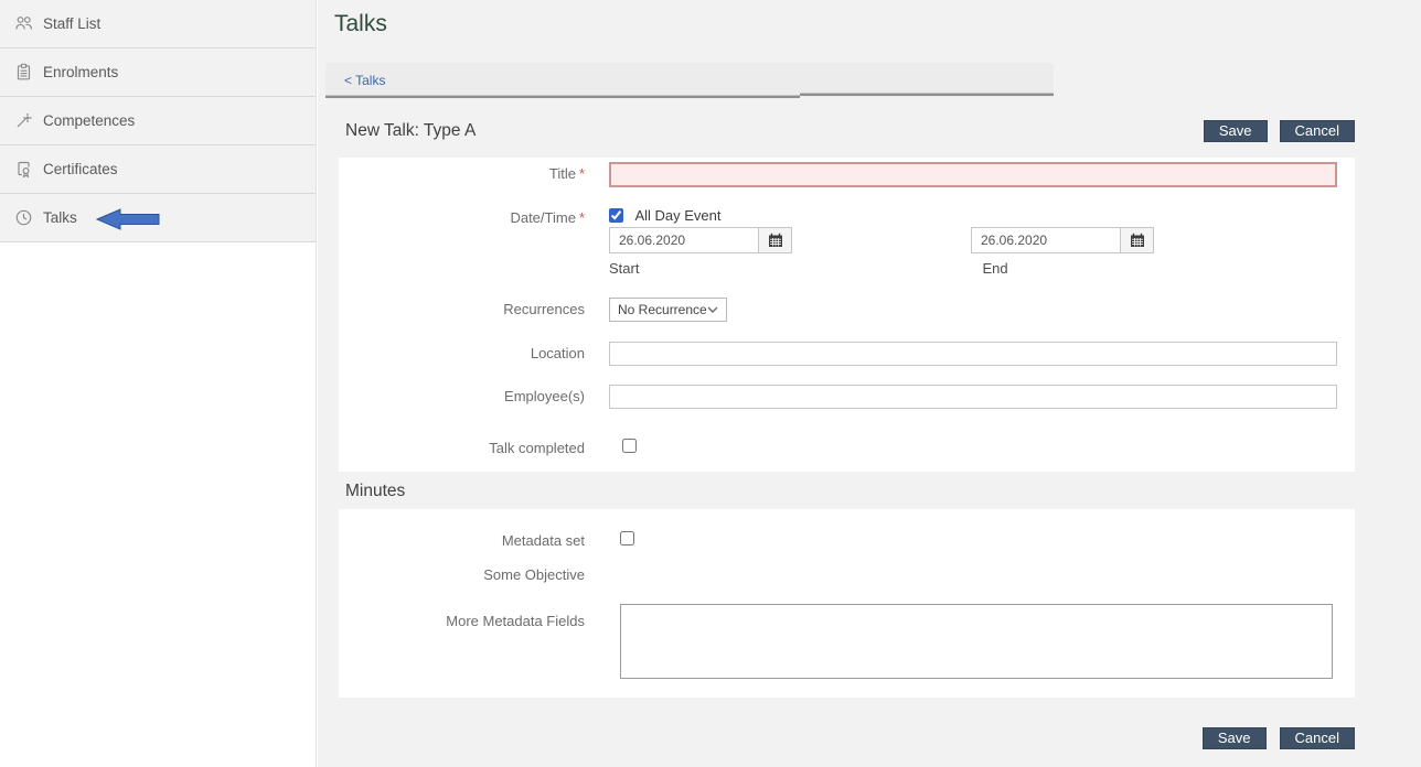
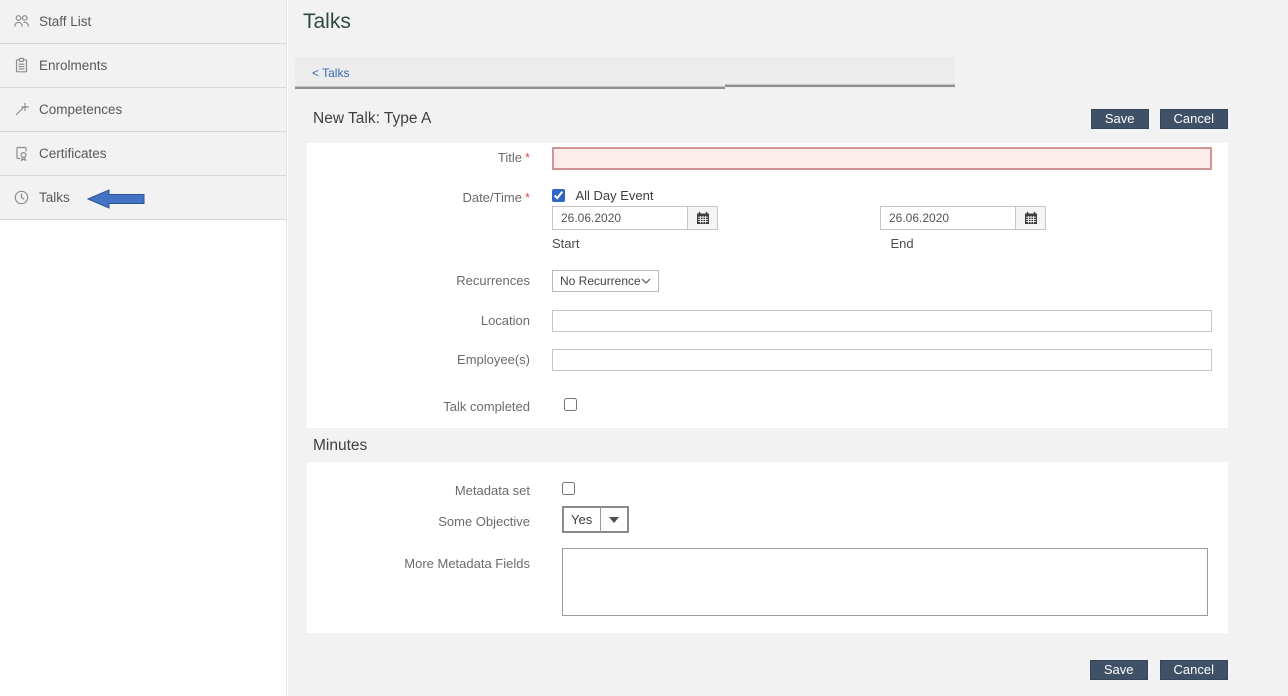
  Staff List
  Enrolments
  Competences
  Certificates
  Talks
  Talks
  < Talks
  New Talk: Type A
  Save
  Cancel
  Title *
  Date/Time *
  All Day Event
  26.06.2020
  26.06.2020
  Start
  End
  Recurrences
  No Recurrence
  Location
  Employee(s)
  Talk completed
  Minutes
  Metadata set
  Some Objective
+ Yes
  More Metadata Fields
  Save
  Cancel
